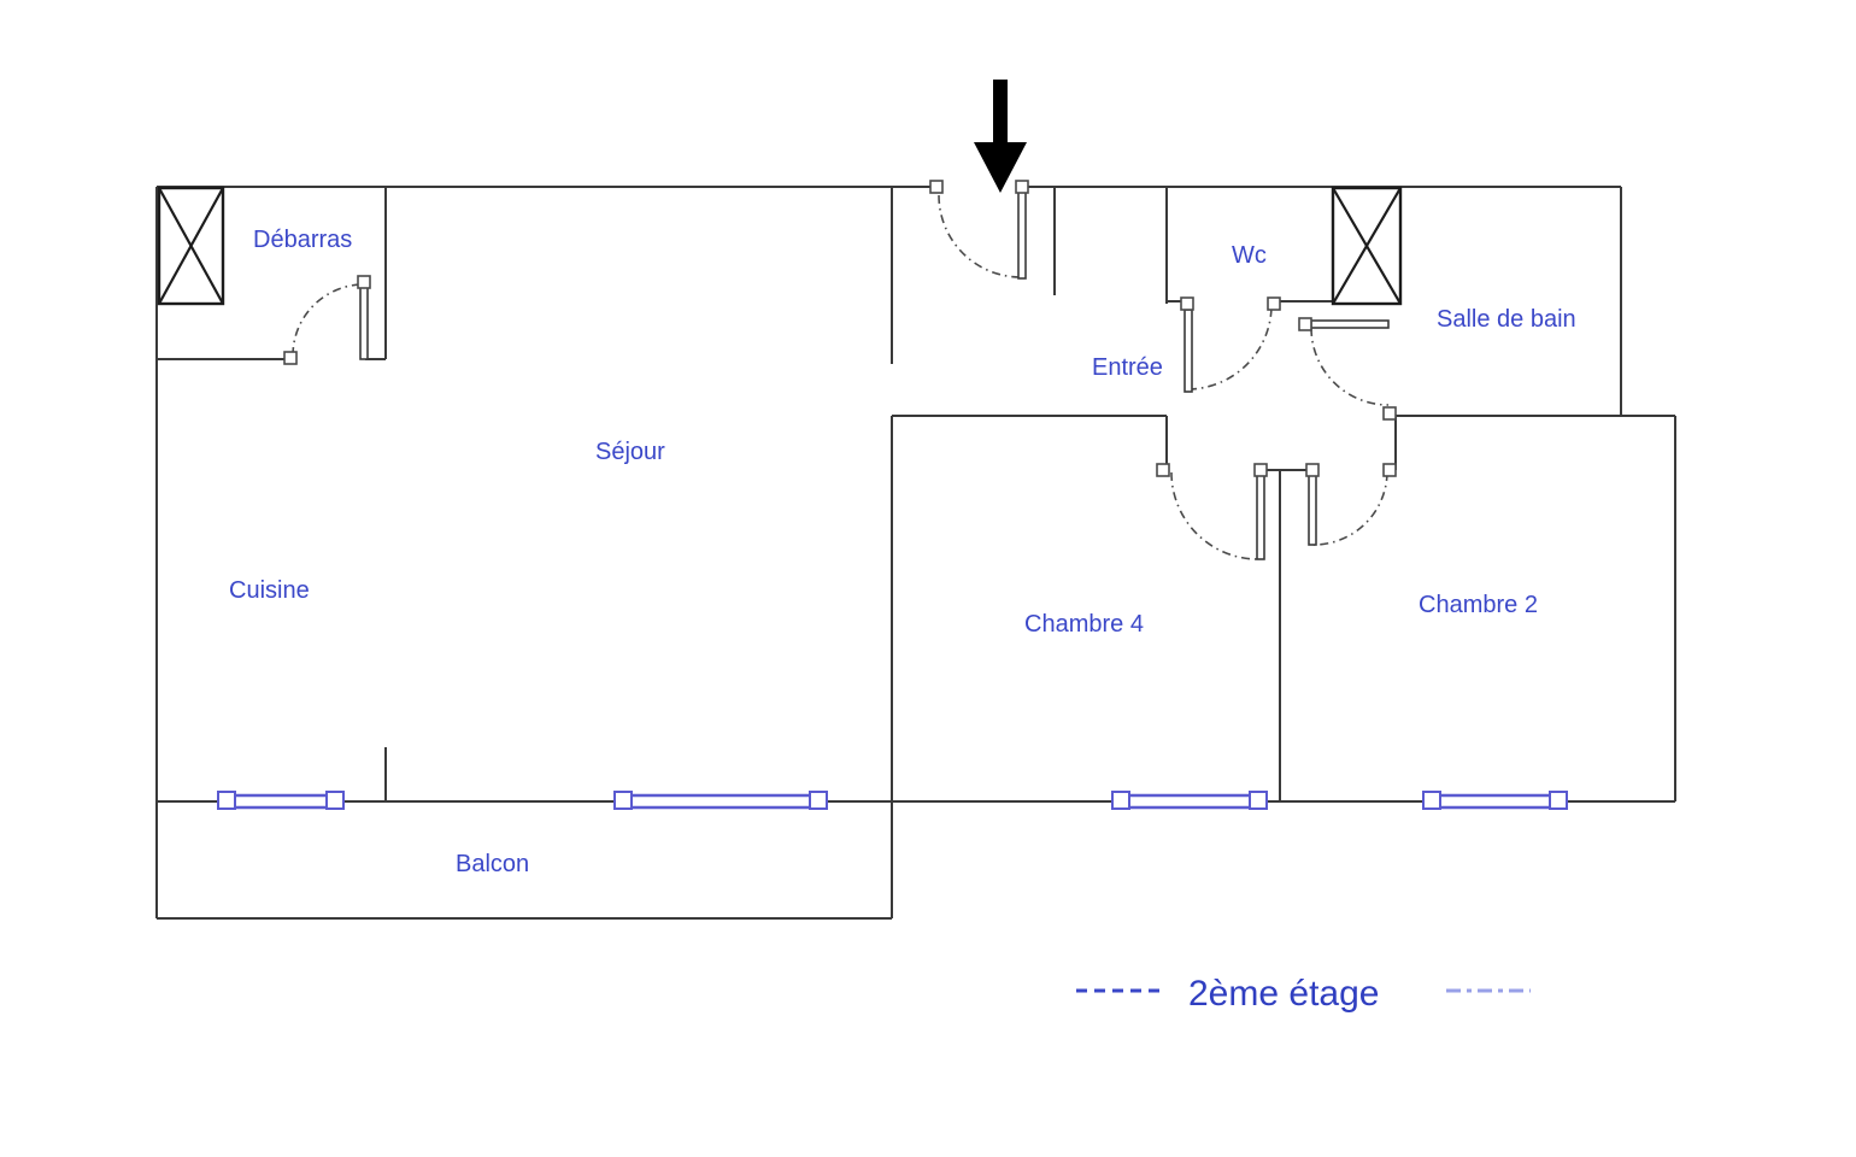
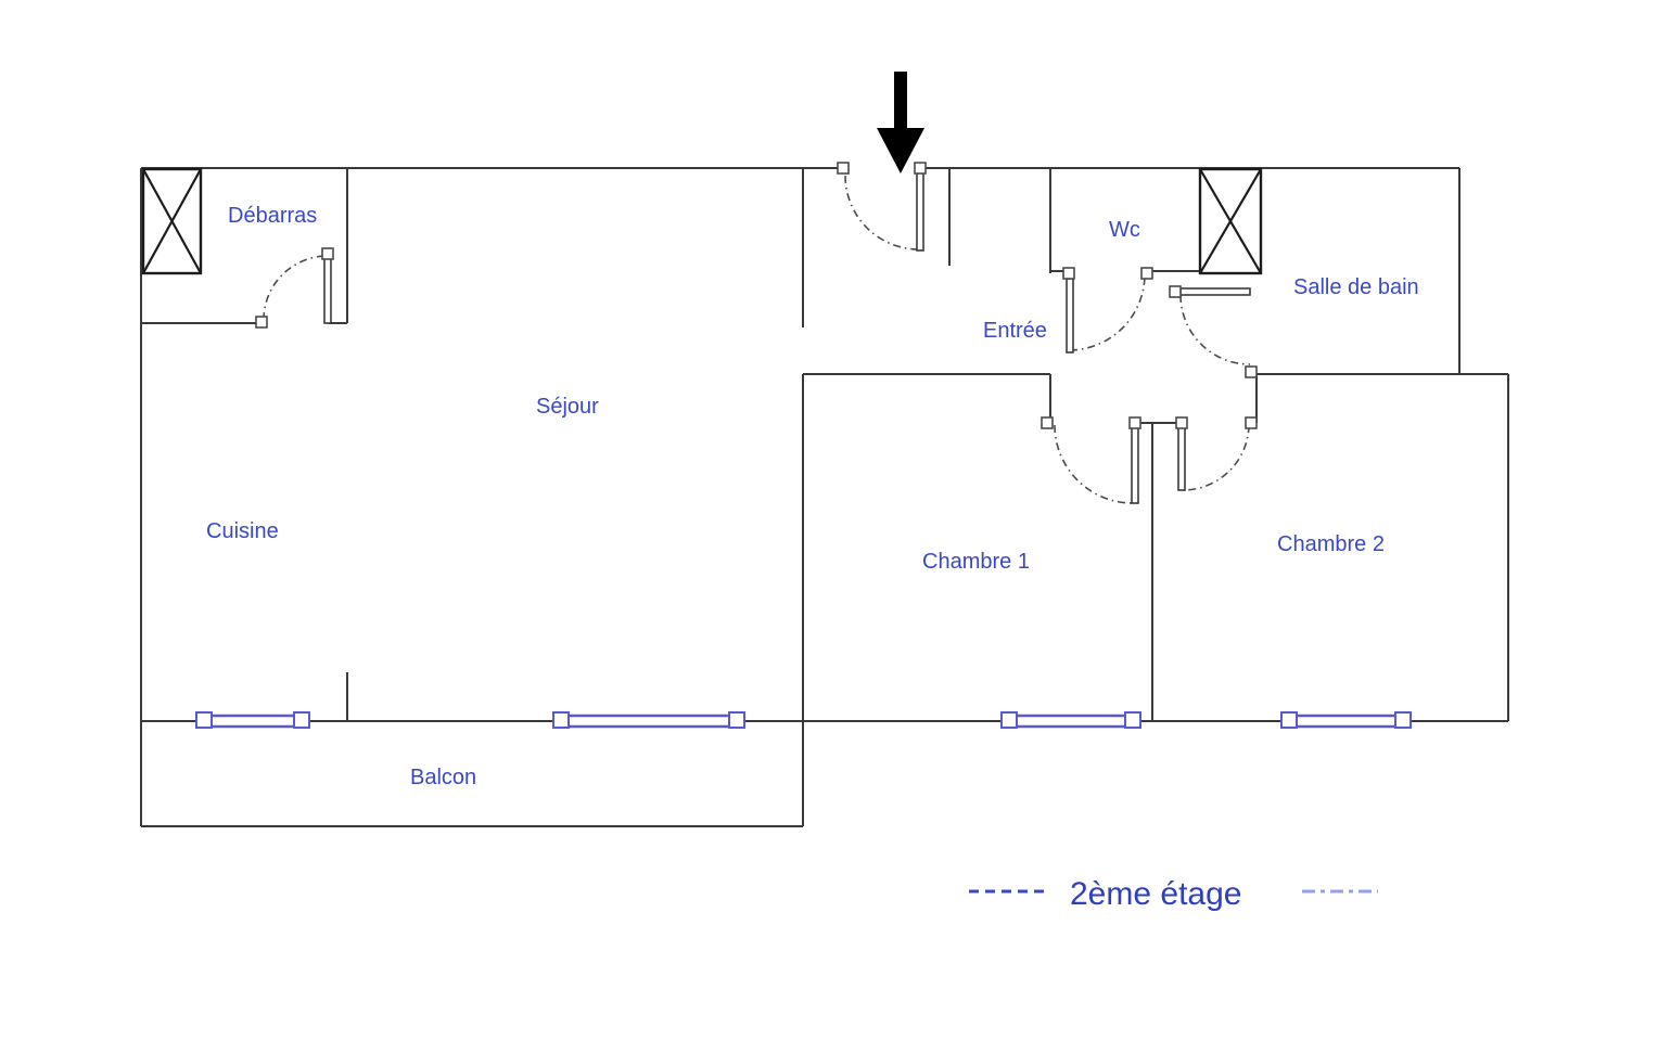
  Débarras
  Wc
  Salle de bain
  Entrée
  Séjour
  Cuisine
- Chambre 4
+ Chambre 1
  Chambre 2
  Balcon
  2ème étage
